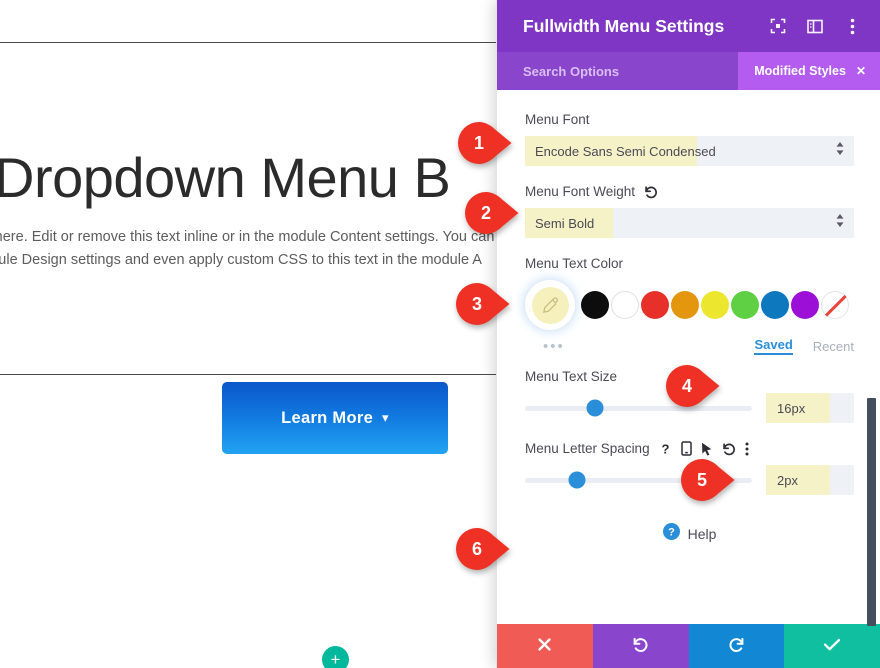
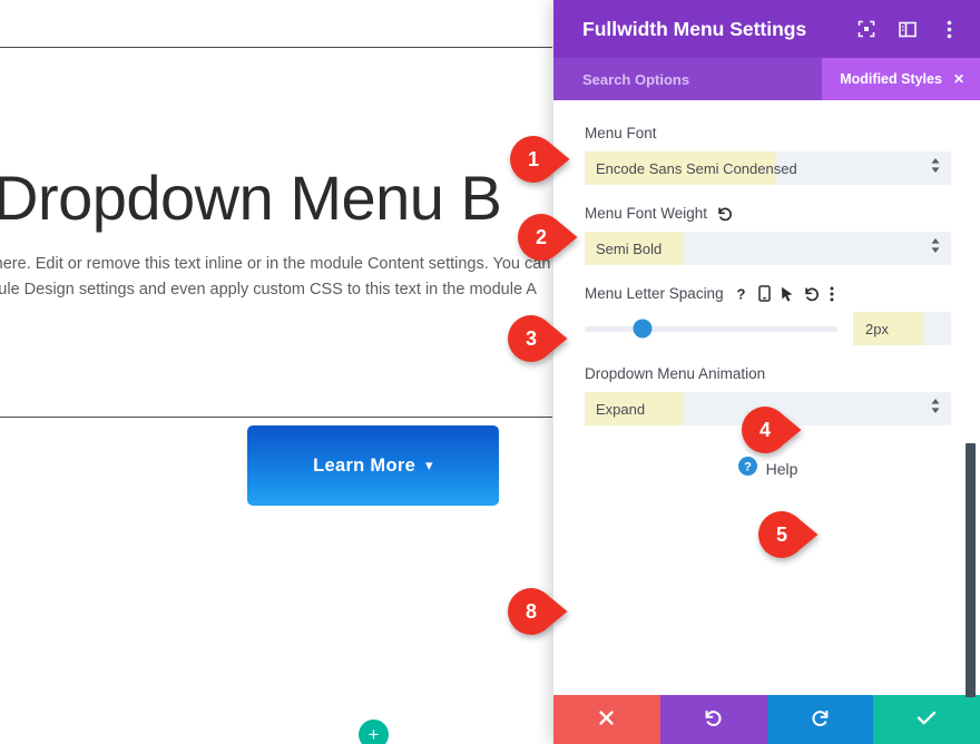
  Dropdown Menu B
  ere. Edit or remove this text inline or in the module Content settings. You can
  ule Design settings and even apply custom CSS to this text in the module A
  Learn More
  ▾
  +
  Fullwidth Menu Settings
  Search Options
  Modified Styles
  ✕
  Menu Font
  Encode Sans Semi Condensed
  Menu Font Weight
  Semi Bold
- Menu Text Color
- •••
- Saved
- Recent
- Menu Text Size
- 16px
  Menu Letter Spacing
  ?
  2px
+ Dropdown Menu Animation
+ Expand
  ?
  Help
  1
  2
  3
  4
  5
- 6
+ 8
